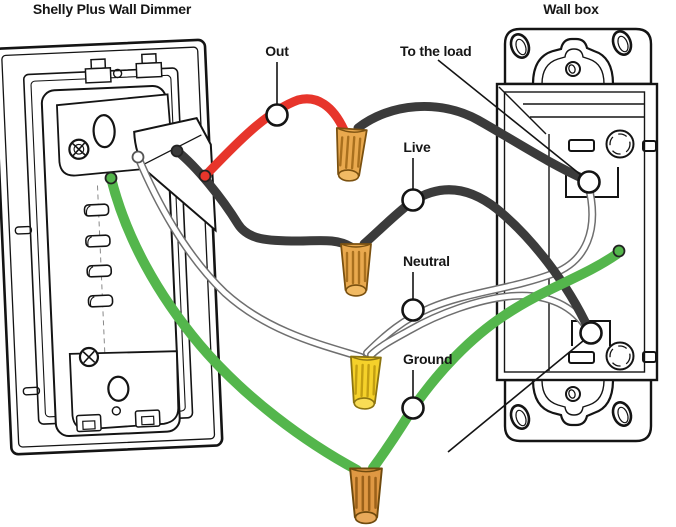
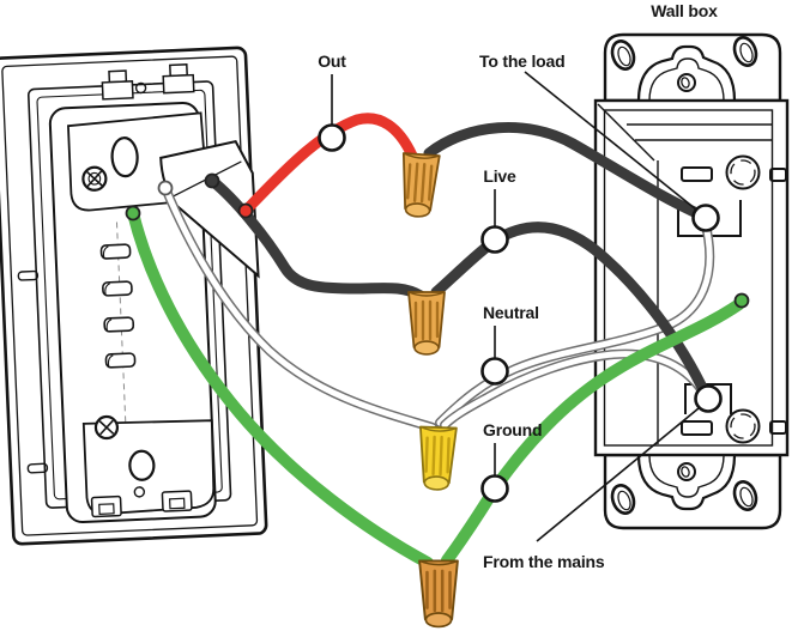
- Shelly Plus Wall Dimmer
  Wall box
  Out
  To the load
  Live
  Neutral
  Ground
+ From the mains
